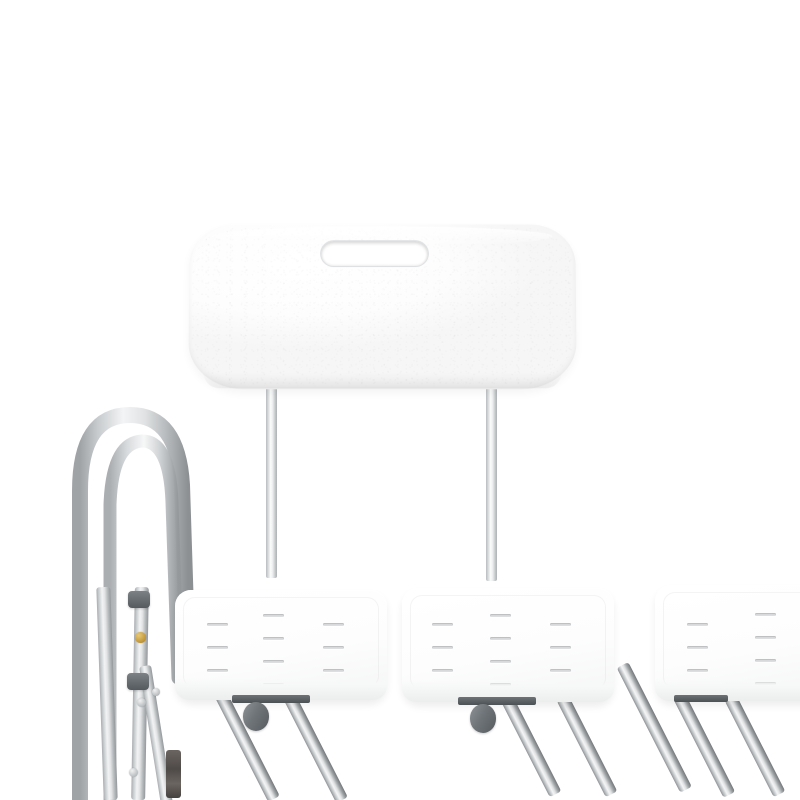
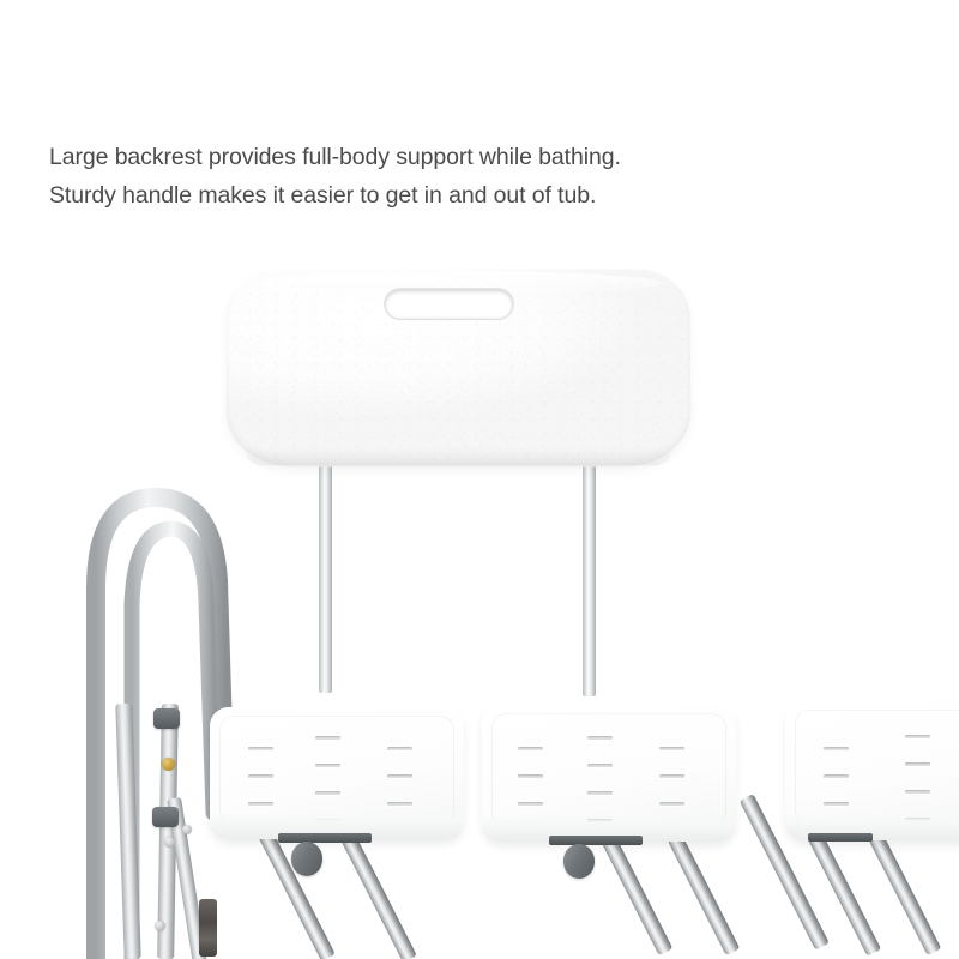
+ Large backrest provides full-body support while bathing.
+ Sturdy handle makes it easier to get in and out of tub.
